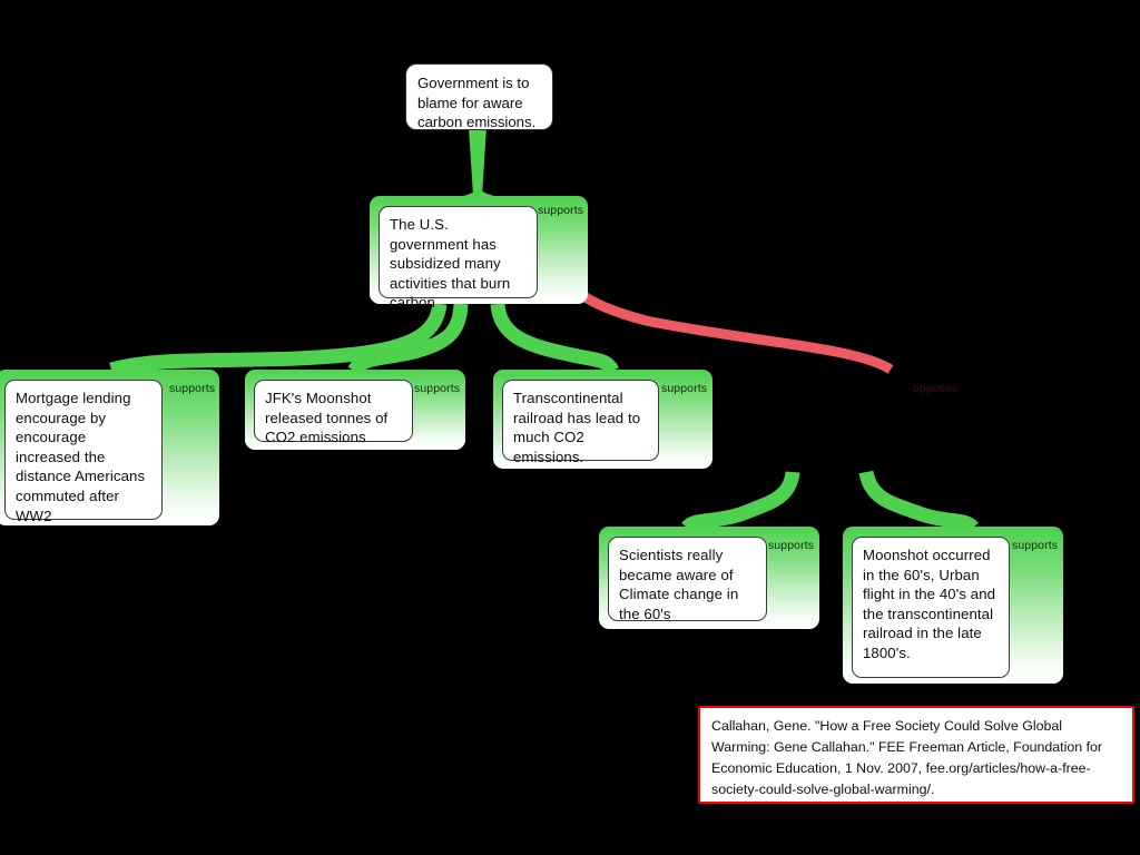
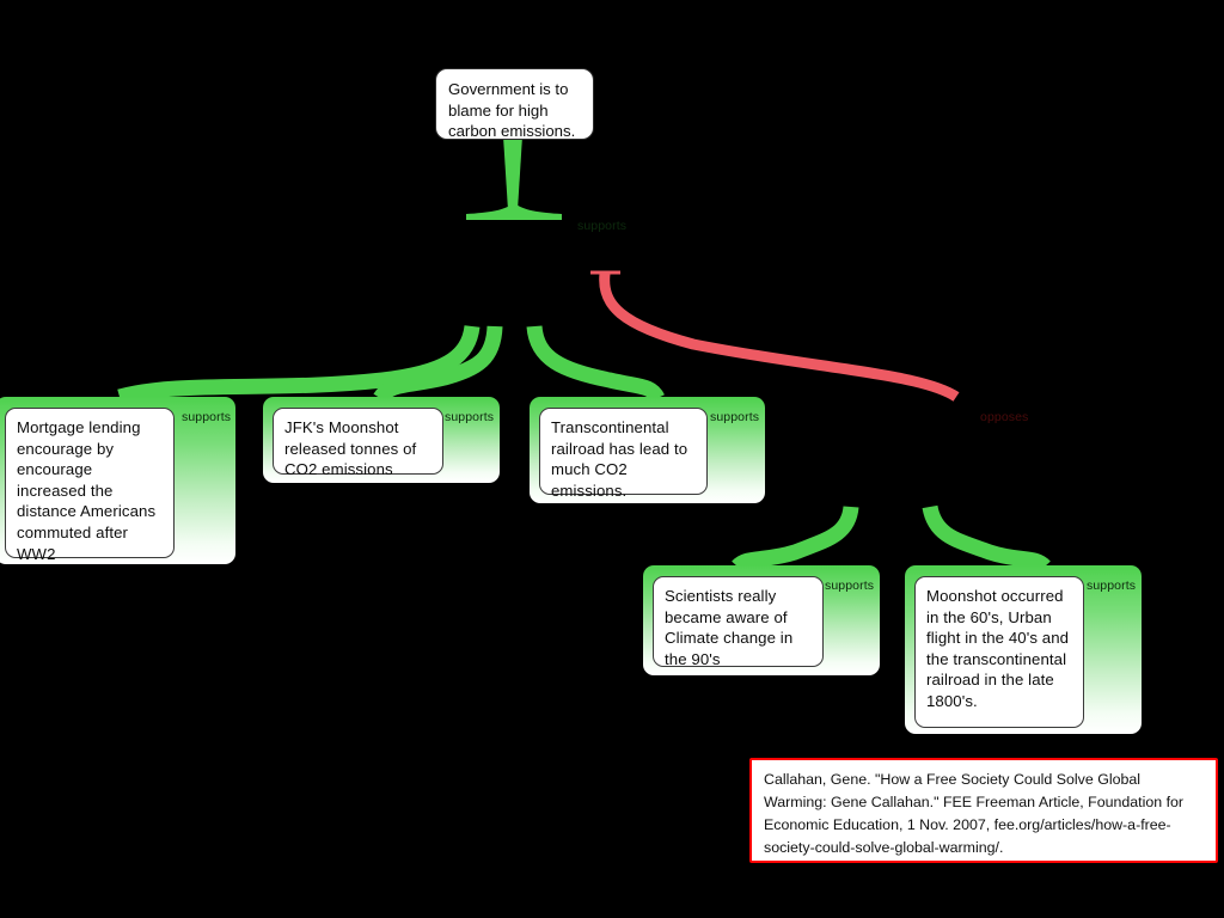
- Government is to blame for aware carbon emissions.
+ Government is to blame for high carbon emissions.
- The U.S. government has subsidized many activities that burn carbon
  supports
  Mortgage lending encourage by encourage increased the distance Americans commuted after WW2
  supports
  JFK's Moonshot released tonnes of CO2 emissions
  supports
  Transcontinental railroad has lead to much CO2 emissions.
  supports
  opposes
- Scientists really became aware of Climate change in the 60's
+ Scientists really became aware of Climate change in the 90's
  supports
  Moonshot occurred in the 60's, Urban flight in the 40's and the transcontinental railroad in the late 1800's.
  supports
  Callahan, Gene. "How a Free Society Could Solve Global Warming: Gene Callahan." FEE Freeman Article, Foundation for Economic Education, 1 Nov. 2007, fee.org/articles/how-a-free-society-could-solve-global-warming/.
